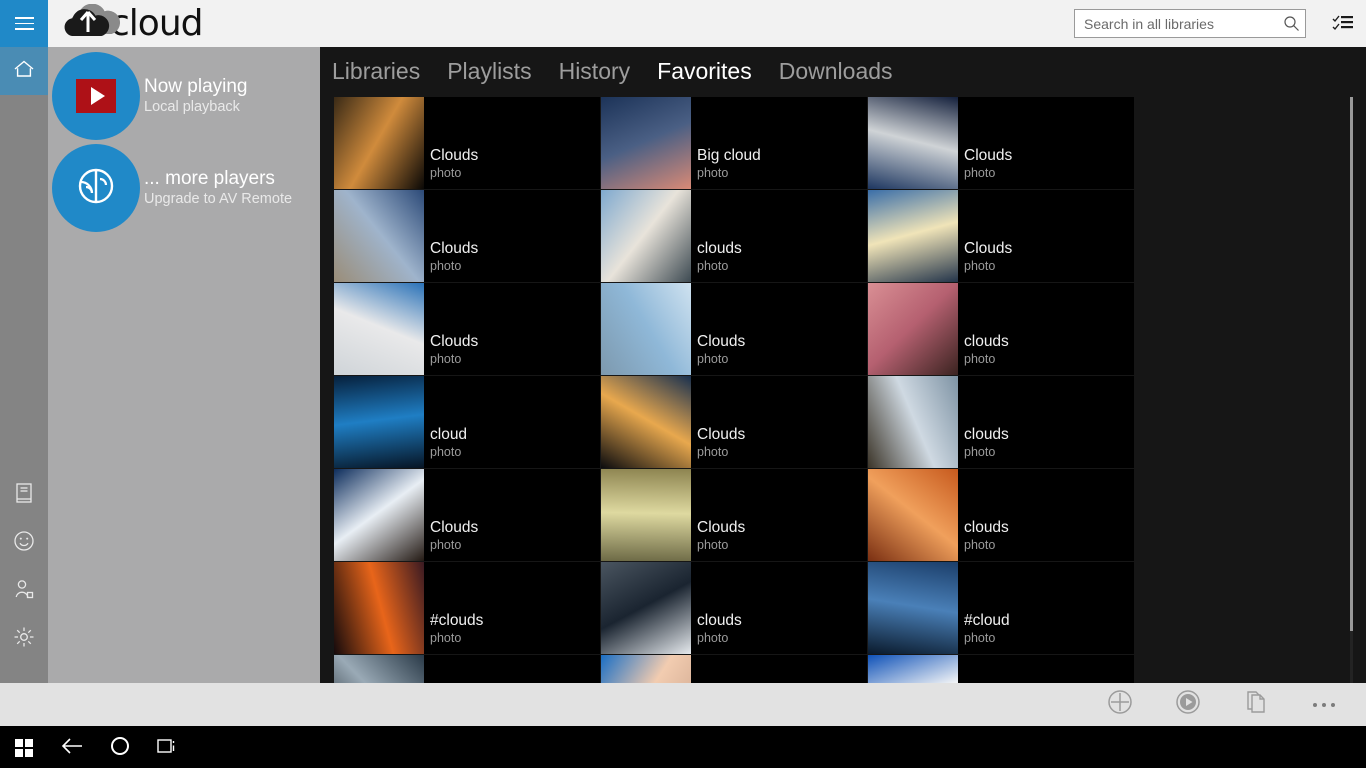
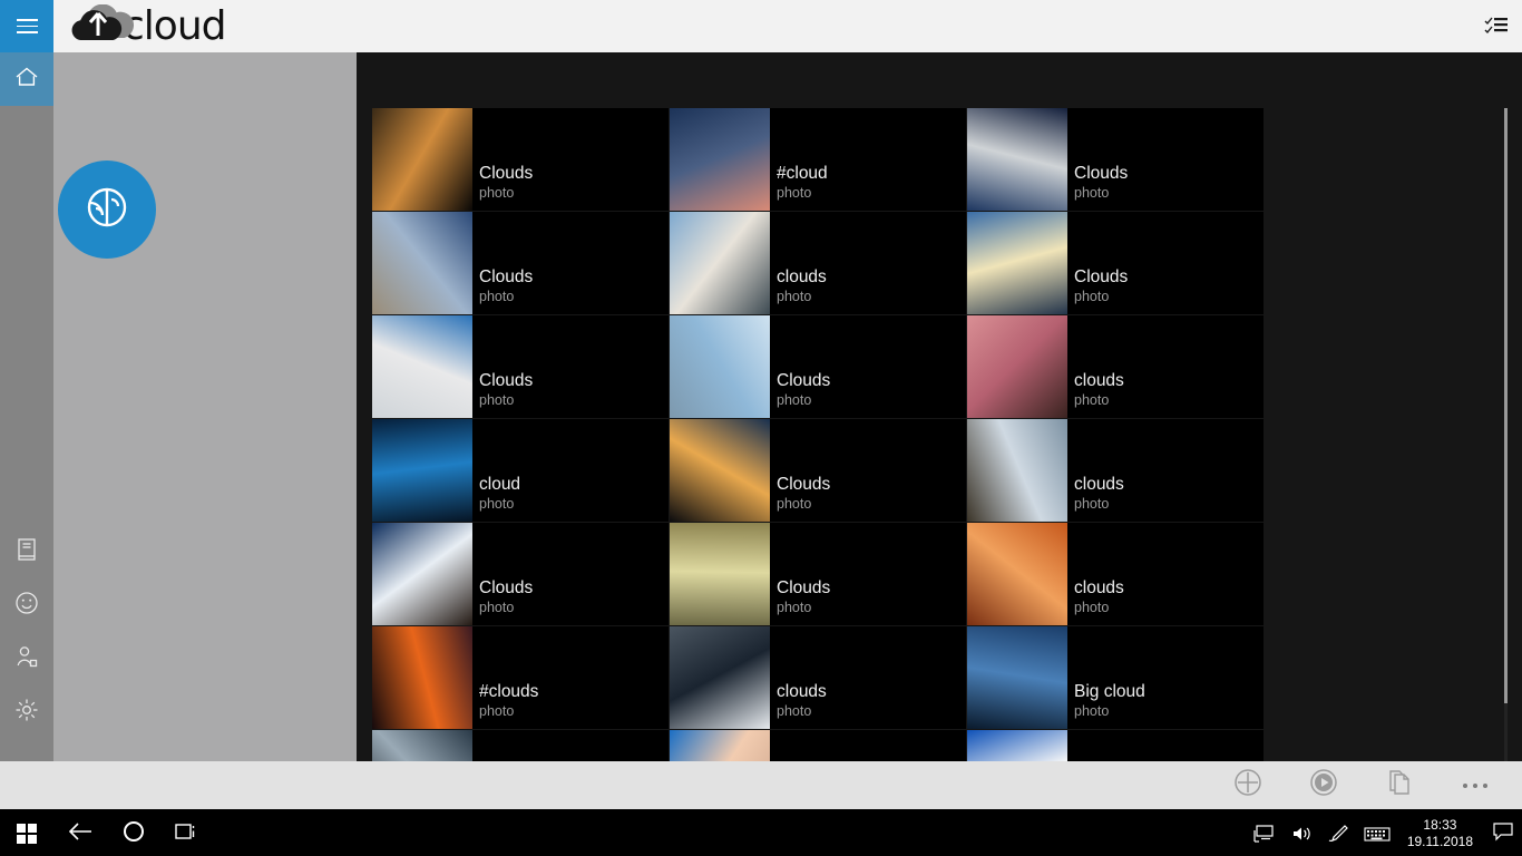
  loud
- Search in all libraries
- Now playing
- Local playback
- ... more players
- Upgrade to AV Remote
- Libraries
- Playlists
- History
- Favorites
- Downloads
  Clouds
  photo
- Big cloud
+ #cloud
  photo
  Clouds
  photo
  Clouds
  photo
  clouds
  photo
  Clouds
  photo
  Clouds
  photo
  Clouds
  photo
  clouds
  photo
  cloud
  photo
  Clouds
  photo
  clouds
  photo
  Clouds
  photo
  Clouds
  photo
  clouds
  photo
  #clouds
  photo
  clouds
  photo
- #cloud
+ Big cloud
  photo
+ 18:33
+ 19.11.2018
